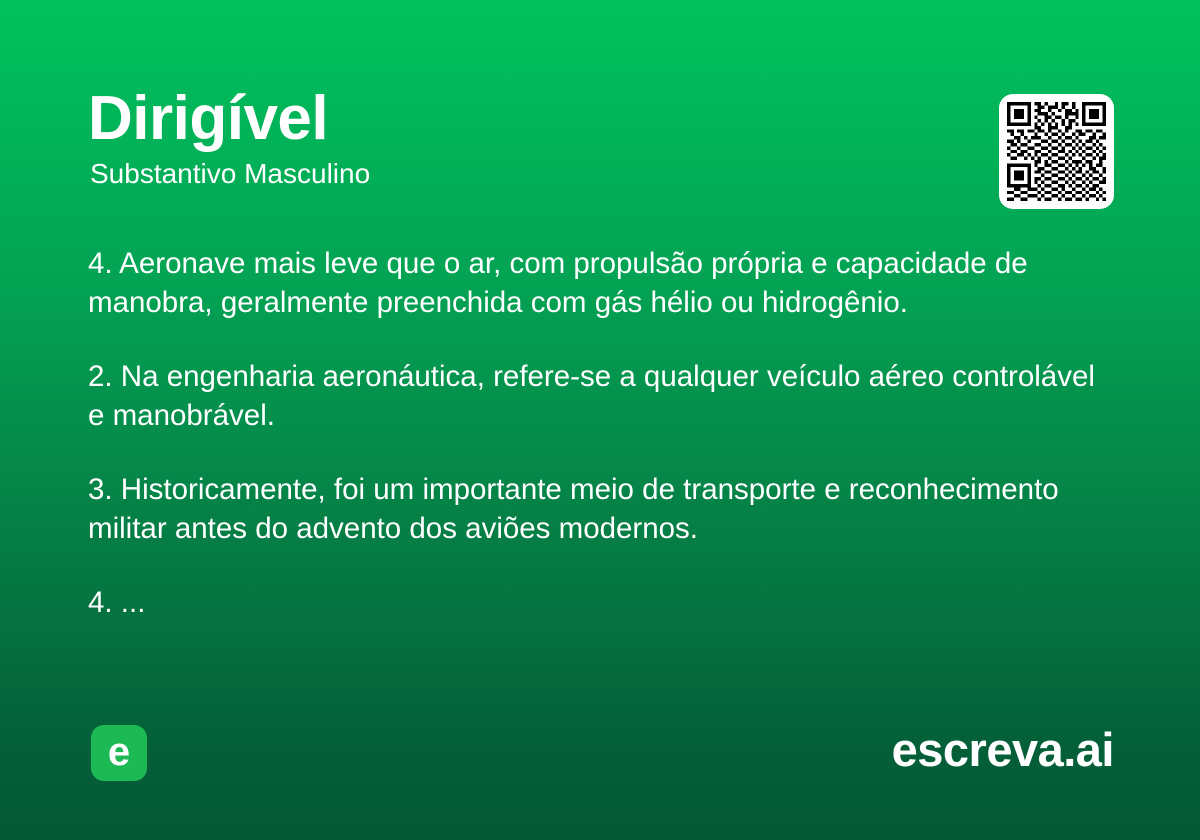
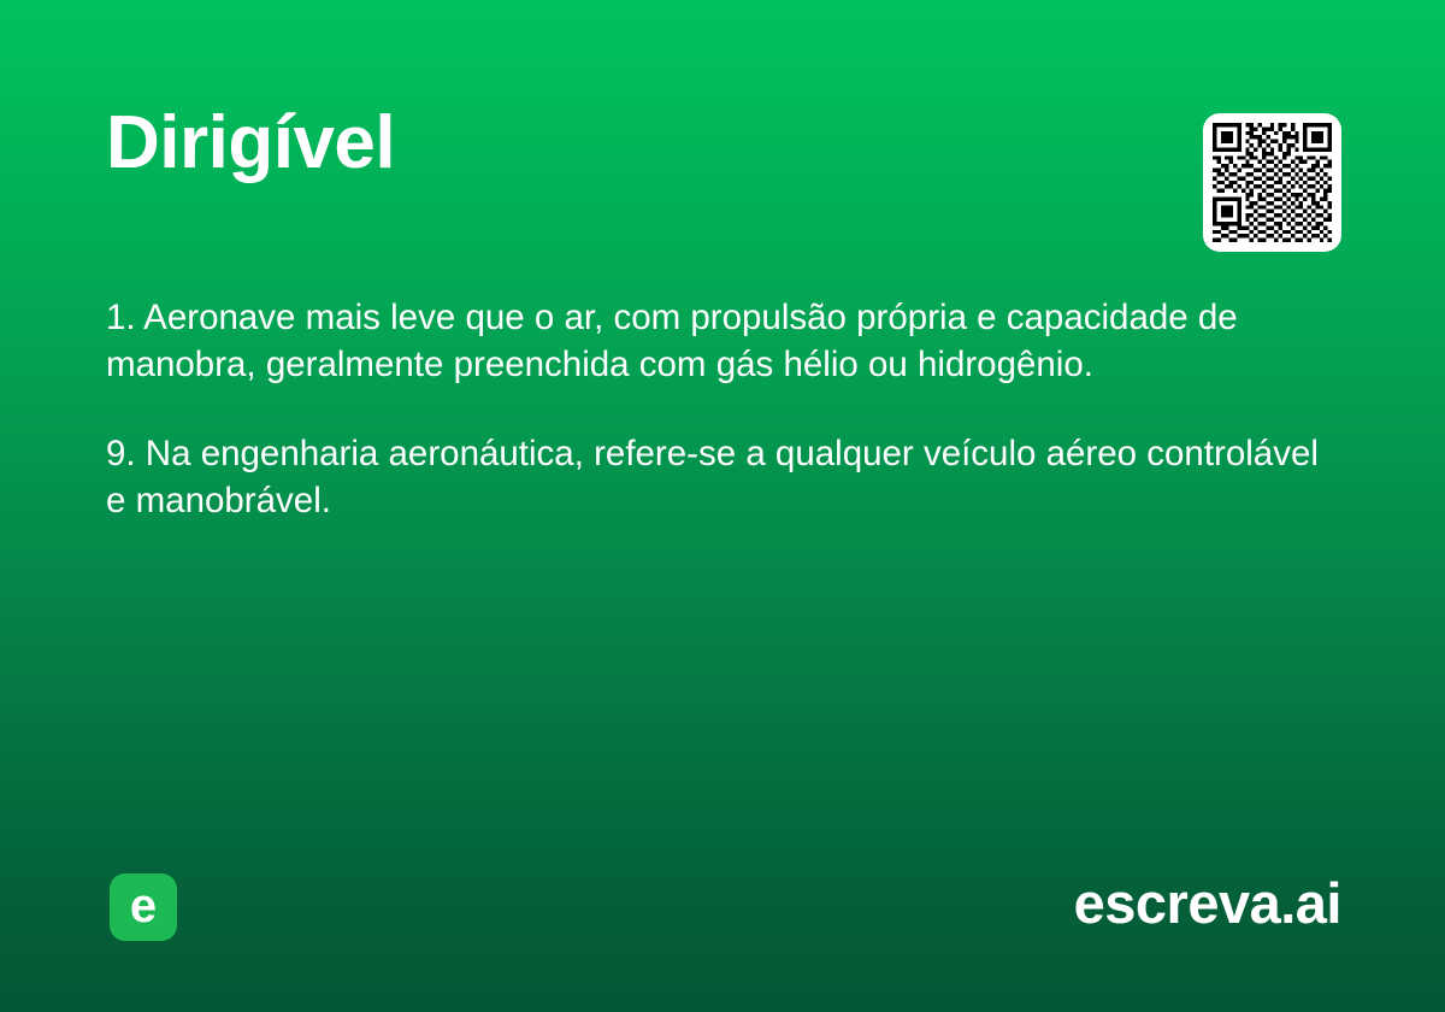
  Dirigível
- Substantivo Masculino
- 4. Aeronave mais leve que o ar, com propulsão própria e capacidade de manobra, geralmente preenchida com gás hélio ou hidrogênio.
+ 1. Aeronave mais leve que o ar, com propulsão própria e capacidade de manobra, geralmente preenchida com gás hélio ou hidrogênio.
- 2. Na engenharia aeronáutica, refere-se a qualquer veículo aéreo controlável e manobrável.
+ 9. Na engenharia aeronáutica, refere-se a qualquer veículo aéreo controlável e manobrável.
- 3. Historicamente, foi um importante meio de transporte e reconhecimento militar antes do advento dos aviões modernos.
- 4. ...
  e
  escreva.ai
